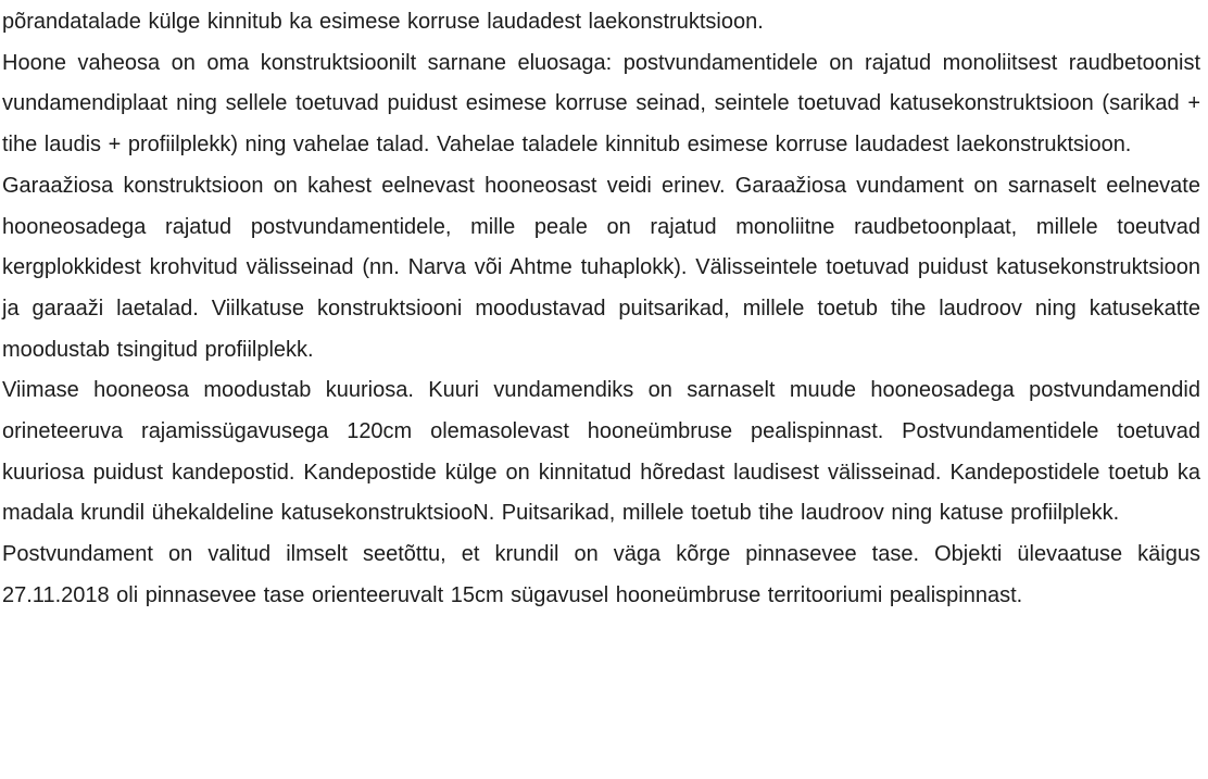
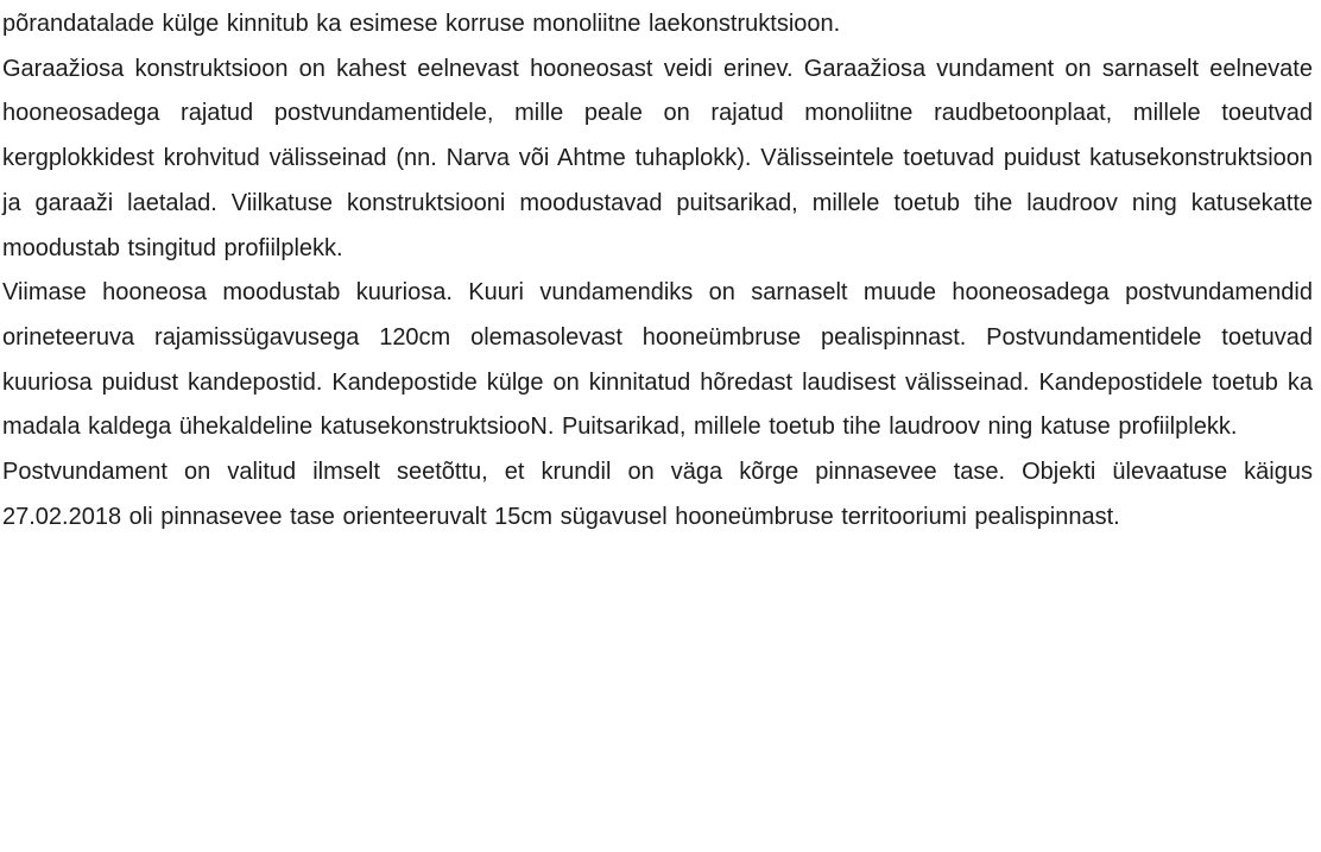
- põrandatalade külge kinnitub ka esimese korruse laudadest laekonstruktsioon.
+ põrandatalade külge kinnitub ka esimese korruse monoliitne laekonstruktsioon.
- Hoone vaheosa on oma konstruktsioonilt sarnane eluosaga: postvundamentidele on rajatud monoliitsest raudbetoonist vundamendiplaat ning sellele toetuvad puidust esimese korruse seinad, seintele toetuvad katusekonstruktsioon (sarikad + tihe laudis + profiilplekk) ning vahelae talad. Vahelae taladele kinnitub esimese korruse laudadest laekonstruktsioon.
  Garaažiosa konstruktsioon on kahest eelnevast hooneosast veidi erinev. Garaažiosa vundament on sarnaselt eelnevate hooneosadega rajatud postvundamentidele, mille peale on rajatud monoliitne raudbetoonplaat, millele toeutvad kergplokkidest krohvitud välisseinad (nn. Narva või Ahtme tuhaplokk). Välisseintele toetuvad puidust katusekonstruktsioon ja garaaži laetalad. Viilkatuse konstruktsiooni moodustavad puitsarikad, millele toetub tihe laudroov ning katusekatte moodustab tsingitud profiilplekk.
- Viimase hooneosa moodustab kuuriosa. Kuuri vundamendiks on sarnaselt muude hooneosadega postvundamendid orineteeruva rajamissügavusega 120cm olemasolevast hooneümbruse pealispinnast. Postvundamentidele toetuvad kuuriosa puidust kandepostid. Kandepostide külge on kinnitatud hõredast laudisest välisseinad. Kandepostidele toetub ka madala krundil ühekaldeline katusekonstruktsiooN. Puitsarikad, millele toetub tihe laudroov ning katuse profiilplekk.
+ Viimase hooneosa moodustab kuuriosa. Kuuri vundamendiks on sarnaselt muude hooneosadega postvundamendid orineteeruva rajamissügavusega 120cm olemasolevast hooneümbruse pealispinnast. Postvundamentidele toetuvad kuuriosa puidust kandepostid. Kandepostide külge on kinnitatud hõredast laudisest välisseinad. Kandepostidele toetub ka madala kaldega ühekaldeline katusekonstruktsiooN. Puitsarikad, millele toetub tihe laudroov ning katuse profiilplekk.
- Postvundament on valitud ilmselt seetõttu, et krundil on väga kõrge pinnasevee tase. Objekti ülevaatuse käigus 27.11.2018 oli pinnasevee tase orienteeruvalt 15cm sügavusel hooneümbruse territooriumi pealispinnast.
+ Postvundament on valitud ilmselt seetõttu, et krundil on väga kõrge pinnasevee tase. Objekti ülevaatuse käigus 27.02.2018 oli pinnasevee tase orienteeruvalt 15cm sügavusel hooneümbruse territooriumi pealispinnast.
